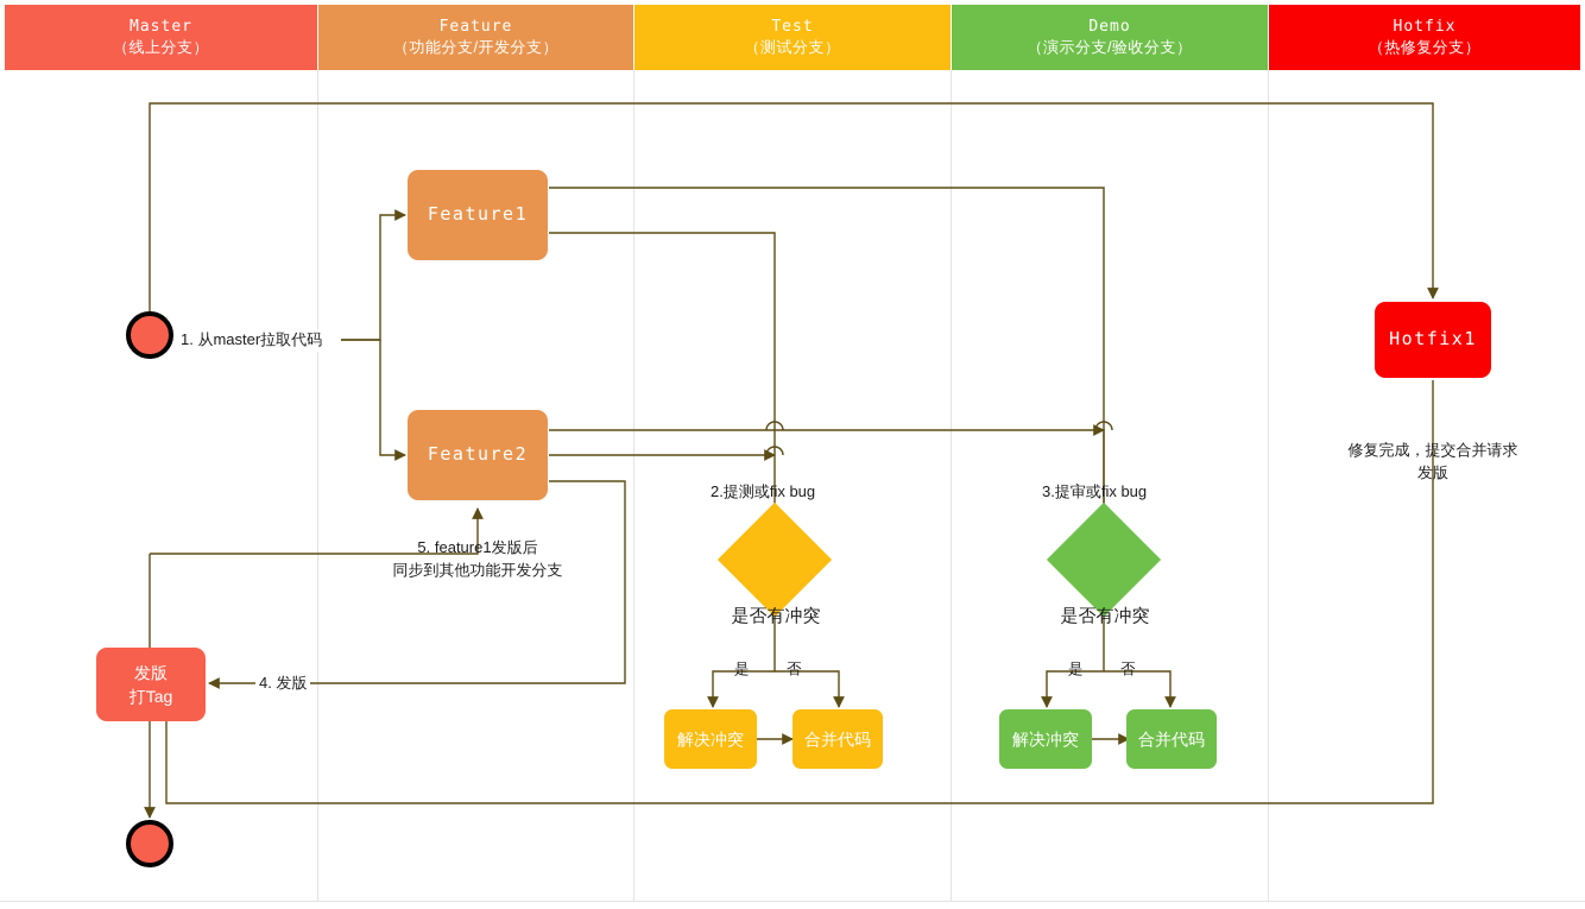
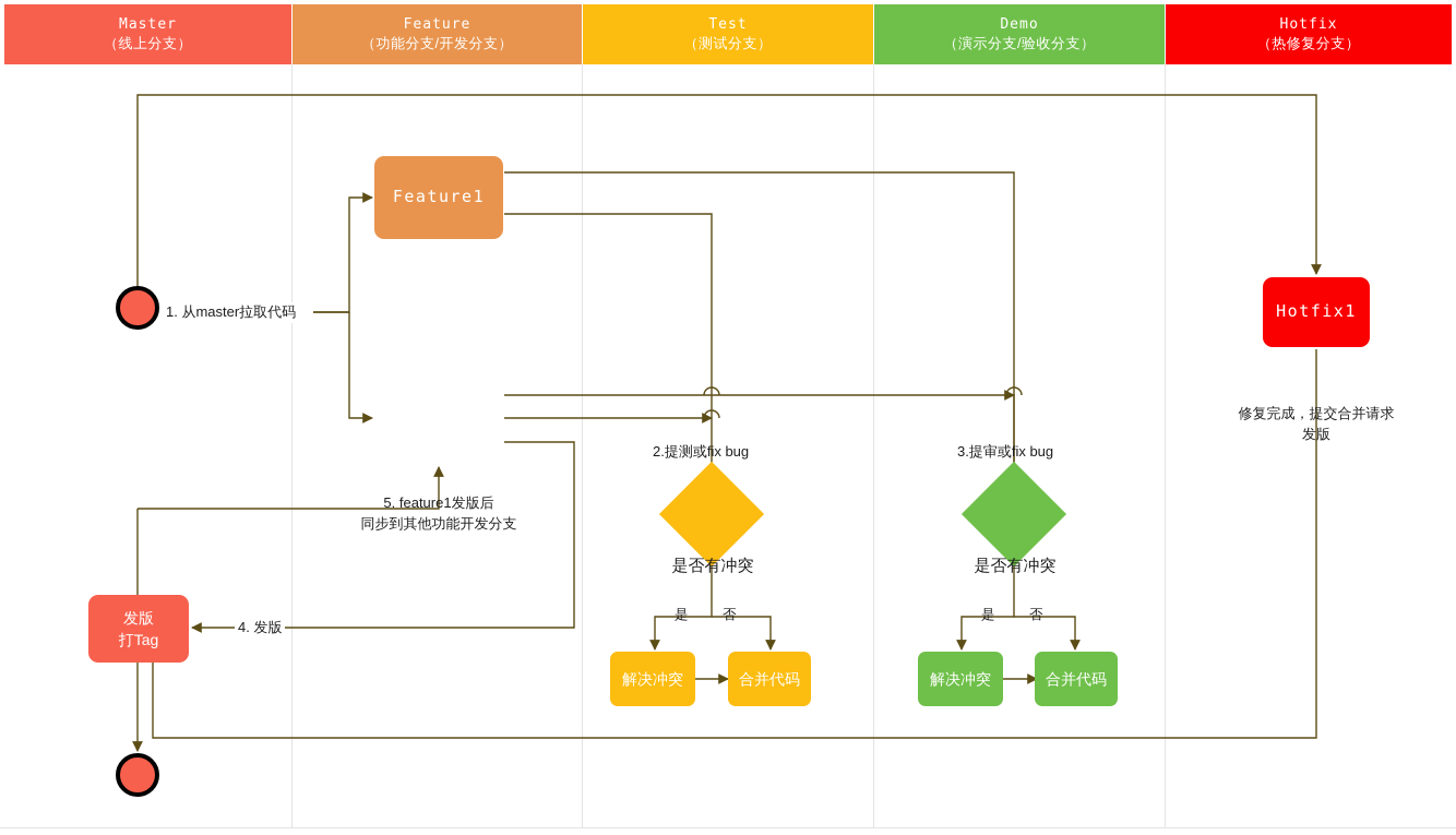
  Master
  （线上分支）
  Feature
  （功能分支/开发分支）
  Test
  （测试分支）
  Demo
  （演示分支/验收分支）
  Hotfix
  （热修复分支）
  Feature1
- Feature2
  Hotfix1
  发版
  打Tag
  是否有冲突
  是否有冲突
  解决冲突
  合并代码
  解决冲突
  合并代码
  1. 从master拉取代码
  2.提测或fix bug
  3.提审或fix bug
  4. 发版
  5. feature1发版后
  同步到其他功能开发分支
  修复完成，提交合并请求
  发版
  是
  否
  是
  否
